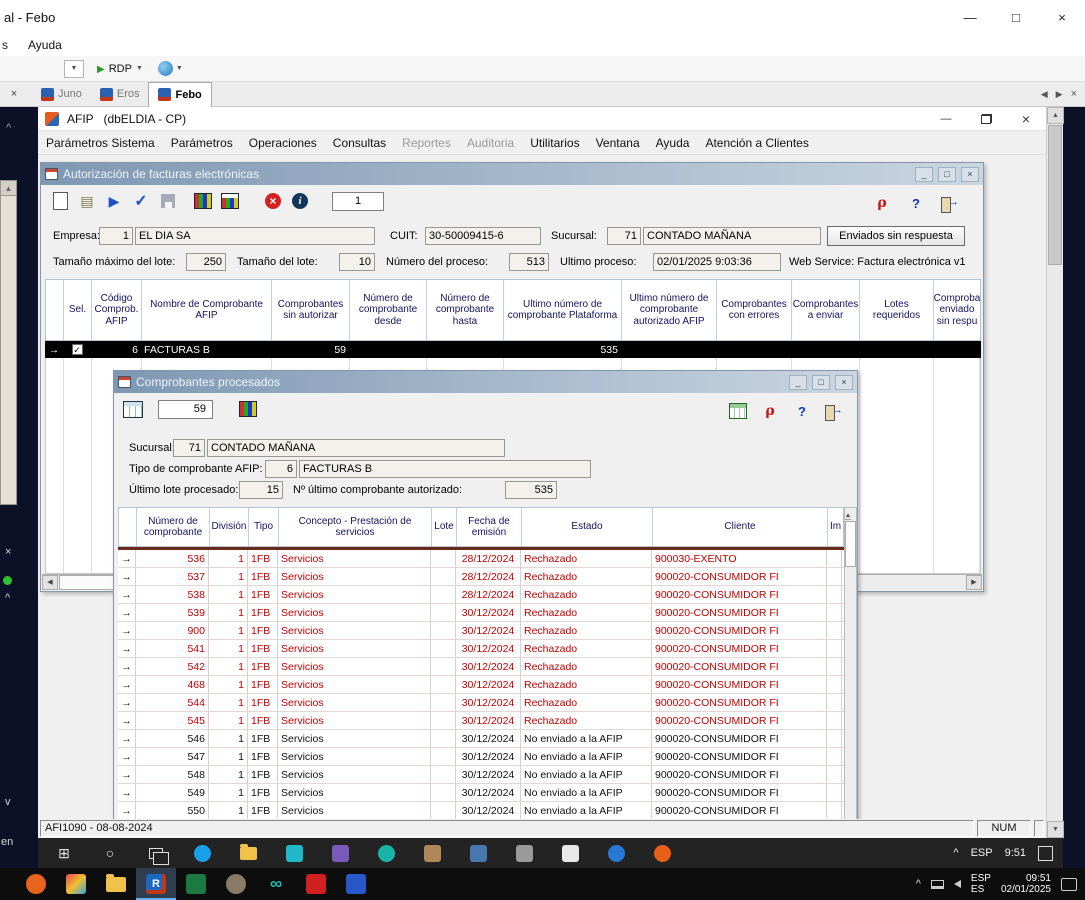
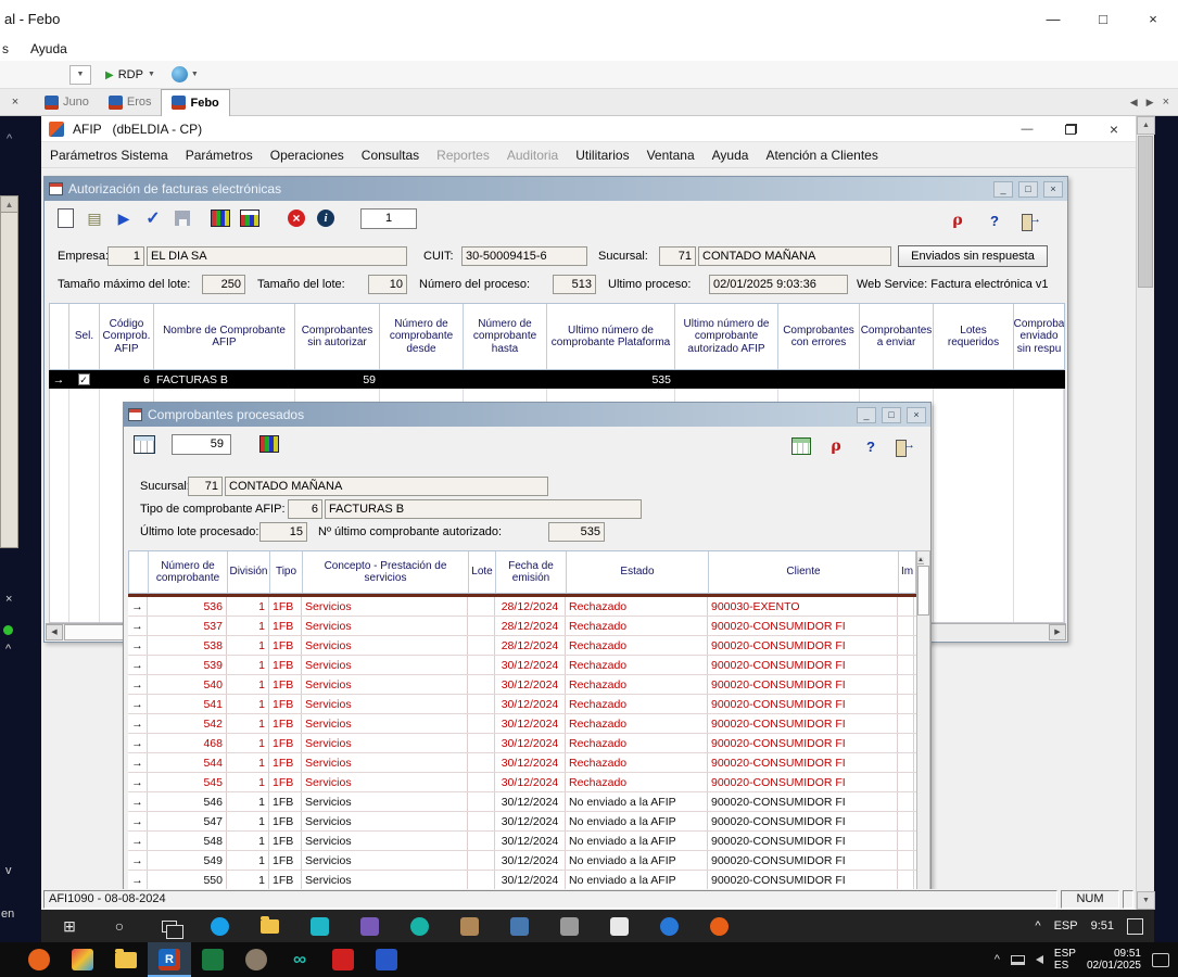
  al - Febo
  s
  Ayuda
  RDP
  Juno
  Eros
  Febo
  en
  AFIP (dbELDIA - CP)
  Parámetros Sistema
  Parámetros
  Operaciones
  Consultas
  Reportes
  Auditoria
  Utilitarios
  Ventana
  Ayuda
  Atención a Clientes
  Autorización de facturas electrónicas
  1
  Empresa
  1
  EL DIA SA
  CUIT:
  30-50009415-6
  Sucursal:
  71
  CONTADO MAÑANA
  Enviados sin respuesta
  Tamaño máximo del lote:
  250
  Tamaño del lote:
  10
  Número del proceso:
  513
  Ultimo proceso:
  02/01/2025 9:03:36
  Web Service: Factura electrónica v1
  Sel.
  Código Comprob. AFIP
  Nombre de Comprobante AFIP
  Comprobantes sin autorizar
  Número de comprobante desde
  Número de comprobante hasta
  Ultimo número de comprobante Plataforma
  Ultimo número de comprobante autorizado AFIP
  Comprobantes con errores
  Comprobantes a enviar
  Lotes requeridos
  Comproba enviado sin respu
  6
  FACTURAS B
  59
  535
  Comprobantes procesados
  59
  Sucursal
  71
  CONTADO MAÑANA
  Tipo de comprobante AFIP:
  6
  FACTURAS B
  Último lote procesado:
  15
  Nº último comprobante autorizado:
  535
  Número de comprobante
  División
  Tipo
  Concepto - Prestación de servicios
  Lote
  Fecha de emisión
  Estado
  Cliente
  Im
  536
  1
  1FB
  Servicios
  28/12/2024
  Rechazado
  900030-EXENTO
  537
  1
  1FB
  Servicios
  28/12/2024
  Rechazado
  900020-CONSUMIDOR FI
  538
  1
  1FB
  Servicios
  28/12/2024
  Rechazado
  900020-CONSUMIDOR FI
  539
  1
  1FB
  Servicios
  30/12/2024
  Rechazado
  900020-CONSUMIDOR FI
- 900
+ 540
  1
  1FB
  Servicios
  30/12/2024
  Rechazado
  900020-CONSUMIDOR FI
  541
  1
  1FB
  Servicios
  30/12/2024
  Rechazado
  900020-CONSUMIDOR FI
  542
  1
  1FB
  Servicios
  30/12/2024
  Rechazado
  900020-CONSUMIDOR FI
  468
  1
  1FB
  Servicios
  30/12/2024
  Rechazado
  900020-CONSUMIDOR FI
  544
  1
  1FB
  Servicios
  30/12/2024
  Rechazado
  900020-CONSUMIDOR FI
  545
  1
  1FB
  Servicios
  30/12/2024
  Rechazado
  900020-CONSUMIDOR FI
  546
  1
  1FB
  Servicios
  30/12/2024
  No enviado a la AFIP
  900020-CONSUMIDOR FI
  547
  1
  1FB
  Servicios
  30/12/2024
  No enviado a la AFIP
  900020-CONSUMIDOR FI
  548
  1
  1FB
  Servicios
  30/12/2024
  No enviado a la AFIP
  900020-CONSUMIDOR FI
  549
  1
  1FB
  Servicios
  30/12/2024
  No enviado a la AFIP
  900020-CONSUMIDOR FI
  550
  1
  1FB
  Servicios
  30/12/2024
  No enviado a la AFIP
  900020-CONSUMIDOR FI
  AFI1090 - 08-08-2024
  NUM
  ESP
  9:51
  R
  ESP
  ES
  09:51
  02/01/2025
